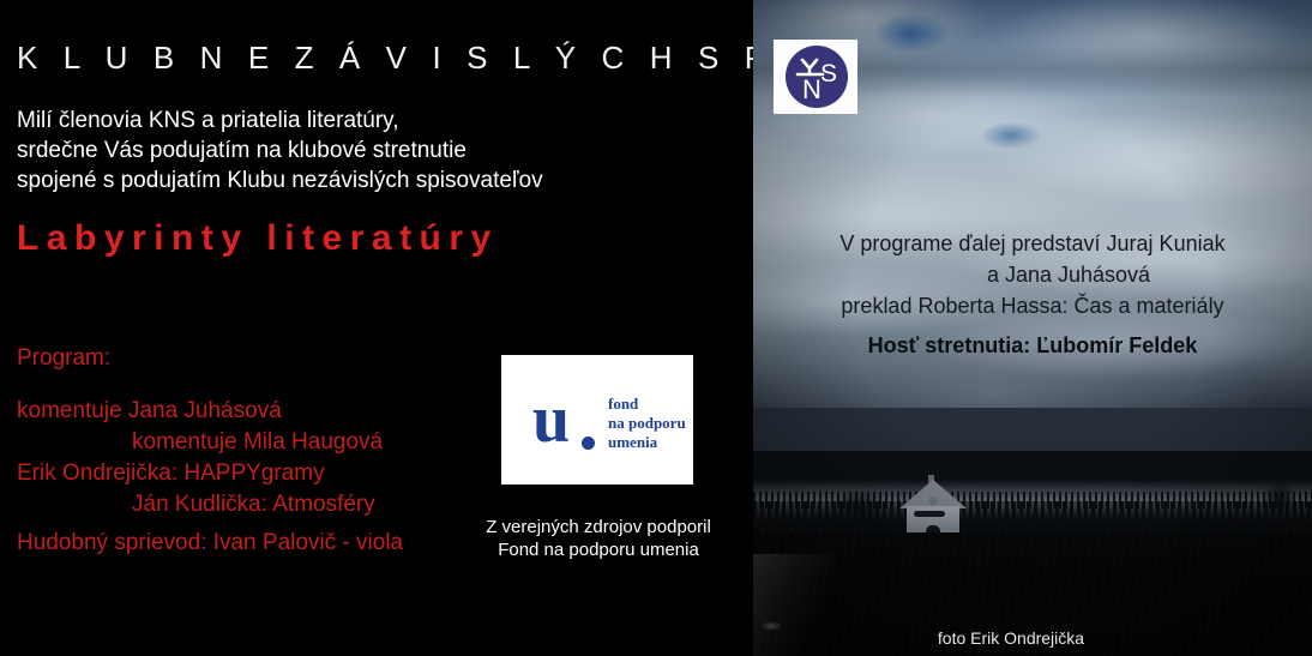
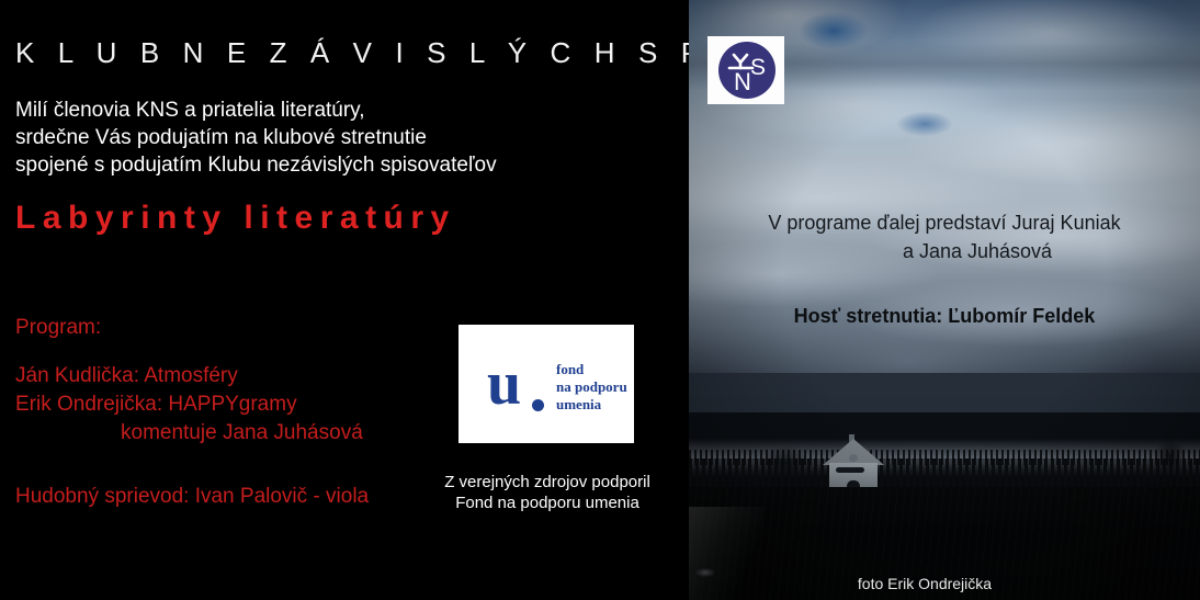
  Milí členovia KNS a priatelia literatúry,
  srdečne Vás podujatím na klubové stretnutie
  spojené s podujatím Klubu nezávislých spisovateľov
  Labyrinty literatúry
  Program:
- komentuje Jana Juhásová
+ Ján Kudlička: Atmosféry
- komentuje Mila Haugová
  Erik Ondrejička: HAPPYgramy
- Ján Kudlička: Atmosféry
+ komentuje Jana Juhásová
  Hudobný sprievod: Ivan Palovič - viola
  u
  fond
  na podporu
  umenia
  Z verejných zdrojov podporil
  Fond na podporu umenia
  N
  S
  V programe ďalej predstaví Juraj Kuniak
  a Jana Juhásová
- preklad Roberta Hassa: Čas a materiály
  Hosť stretnutia: Ľubomír Feldek
  foto Erik Ondrejička
